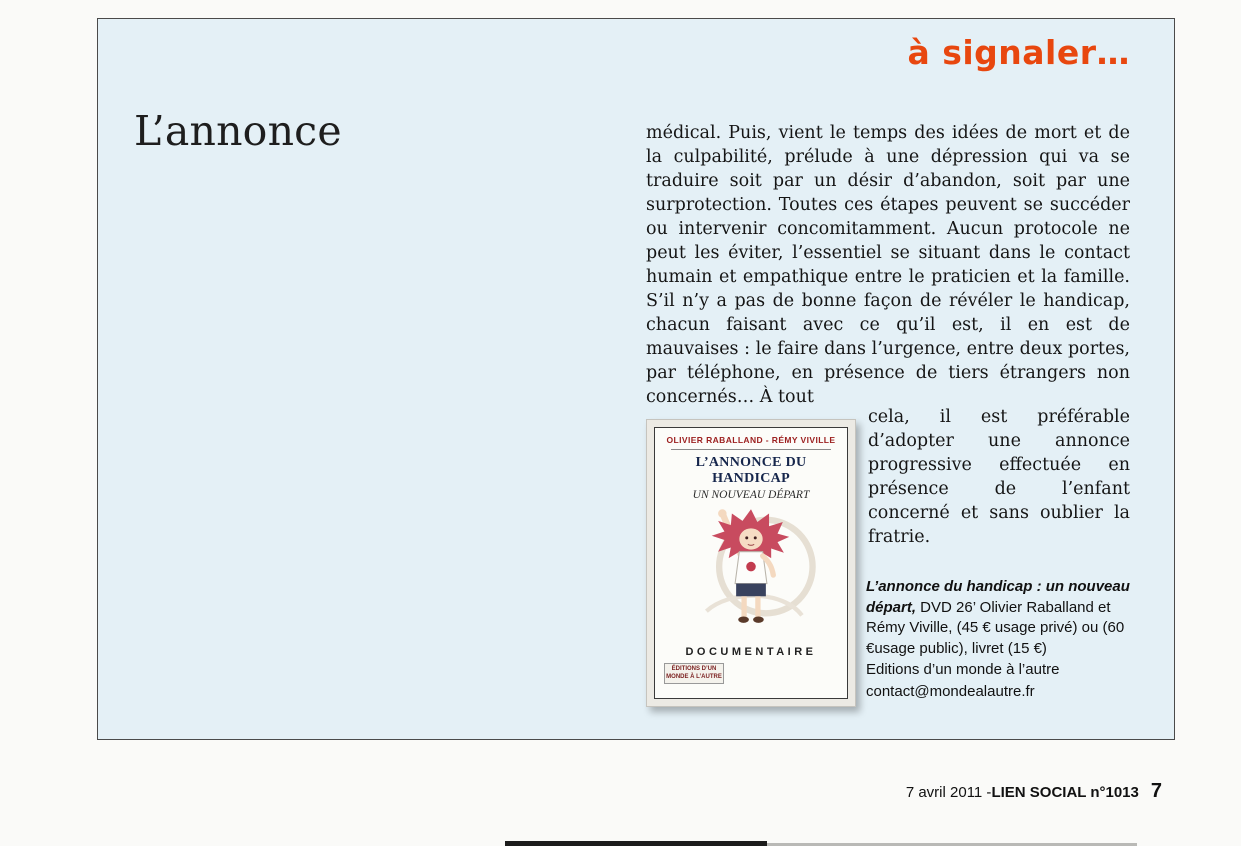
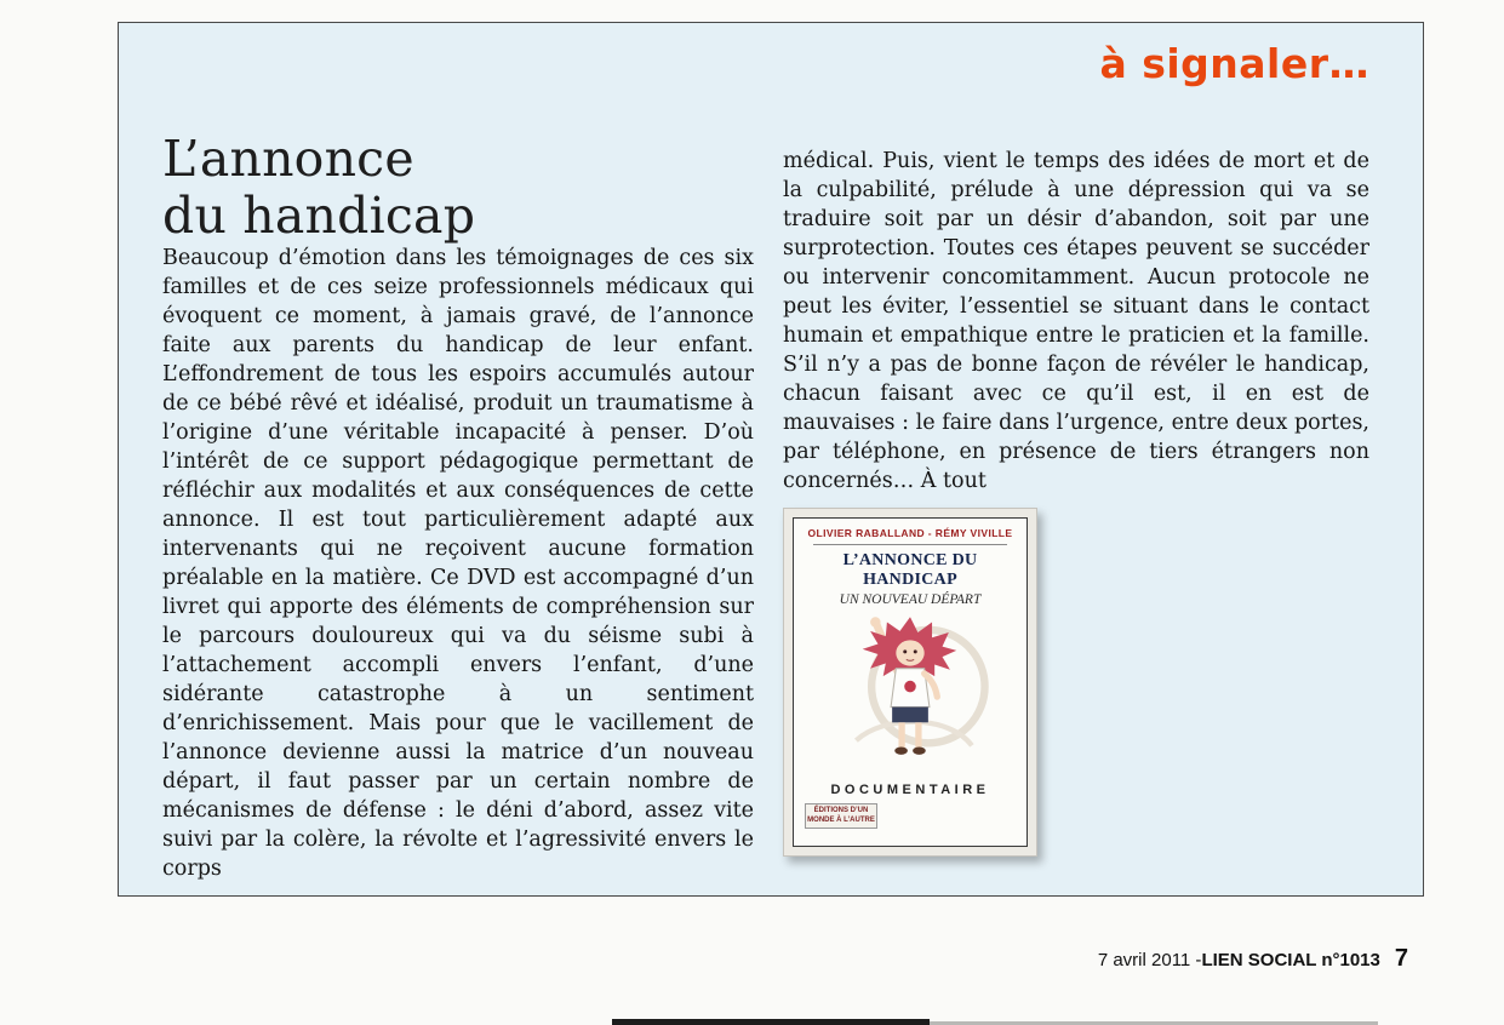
  à signaler…
  L’annonce
+ du handicap
+ Beaucoup d’émotion dans les témoignages de ces six familles et de ces seize professionnels médicaux qui évoquent ce moment, à jamais gravé, de l’annonce faite aux parents du handicap de leur enfant. L’effondrement de tous les espoirs accumulés autour de ce bébé rêvé et idéalisé, produit un traumatisme à l’origine d’une véritable incapacité à penser. D’où l’intérêt de ce support pédagogique permettant de réfléchir aux modalités et aux conséquences de cette annonce. Il est tout particulièrement adapté aux intervenants qui ne reçoivent aucune formation préalable en la matière. Ce DVD est accompagné d’un livret qui apporte des éléments de compréhension sur le parcours douloureux qui va du séisme subi à l’attachement accompli envers l’enfant, d’une sidérante catastrophe à un sentiment d’enrichissement. Mais pour que le vacillement de l’annonce devienne aussi la matrice d’un nouveau départ, il faut passer par un certain nombre de mécanismes de défense : le déni d’abord, assez vite suivi par la colère, la révolte et l’agressivité envers le corps
  médical. Puis, vient le temps des idées de mort et de la culpabilité, prélude à une dépression qui va se traduire soit par un désir d’abandon, soit par une surprotection. Toutes ces étapes peuvent se succéder ou intervenir concomitamment. Aucun protocole ne peut les éviter, l’essentiel se situant dans le contact humain et empathique entre le praticien et la famille. S’il n’y a pas de bonne façon de révéler le handicap, chacun faisant avec ce qu’il est, il en est de mauvaises : le faire dans l’urgence, entre deux portes, par téléphone, en présence de tiers étrangers non concernés… À tout
- cela, il est préférable d’adopter une annonce progressive effectuée en présence de l’enfant concerné et sans oublier la fratrie.
  OLIVIER RABALLAND - RÉMY VIVILLE
  L’ANNONCE DU HANDICAP
  UN NOUVEAU DÉPART
  DOCUMENTAIRE
- L’annonce du handicap : un nouveau départ, DVD 26’ Olivier Raballand et Rémy Viville, (45 € usage privé) ou (60 €usage public), livret (15 €)
- Editions d’un monde à l’autre
- contact@mondealautre.fr
  7 avril 2011 -
  LIEN SOCIAL n°1013
  7
